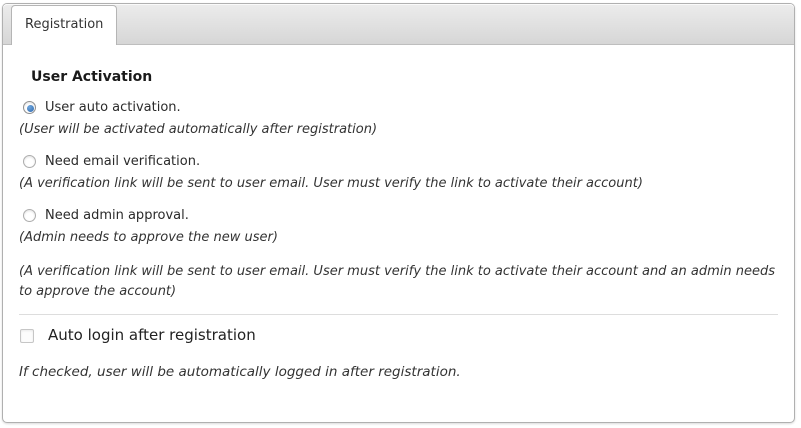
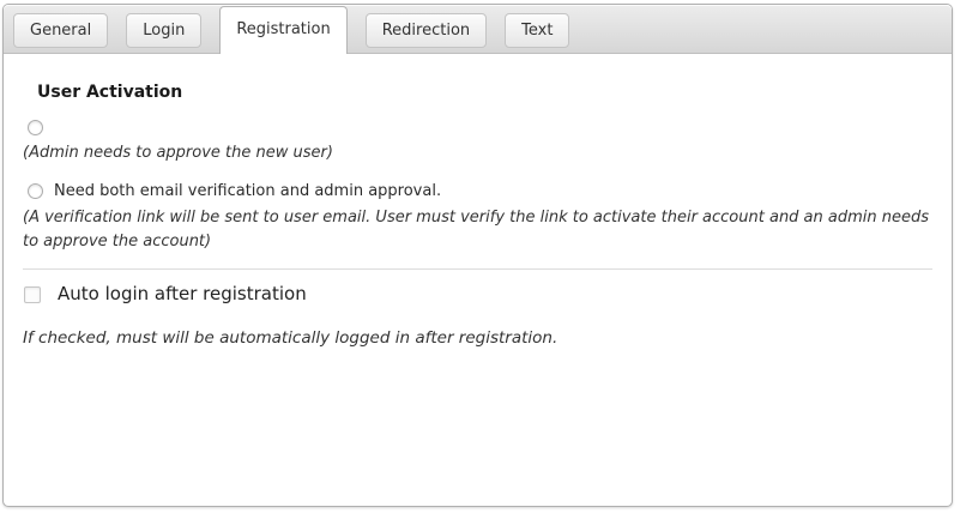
+ General
+ Login
  Registration
+ Redirection
+ Text
  User Activation
- User auto activation.
- (User will be activated automatically after registration)
- Need email verification.
- (A verification link will be sent to user email. User must verify the link to activate their account)
- Need admin approval.
  (Admin needs to approve the new user)
+ Need both email verification and admin approval.
  (A verification link will be sent to user email. User must verify the link to activate their account and an admin needs to approve the account)
  Auto login after registration
- If checked, user will be automatically logged in after registration.
+ If checked, must will be automatically logged in after registration.
